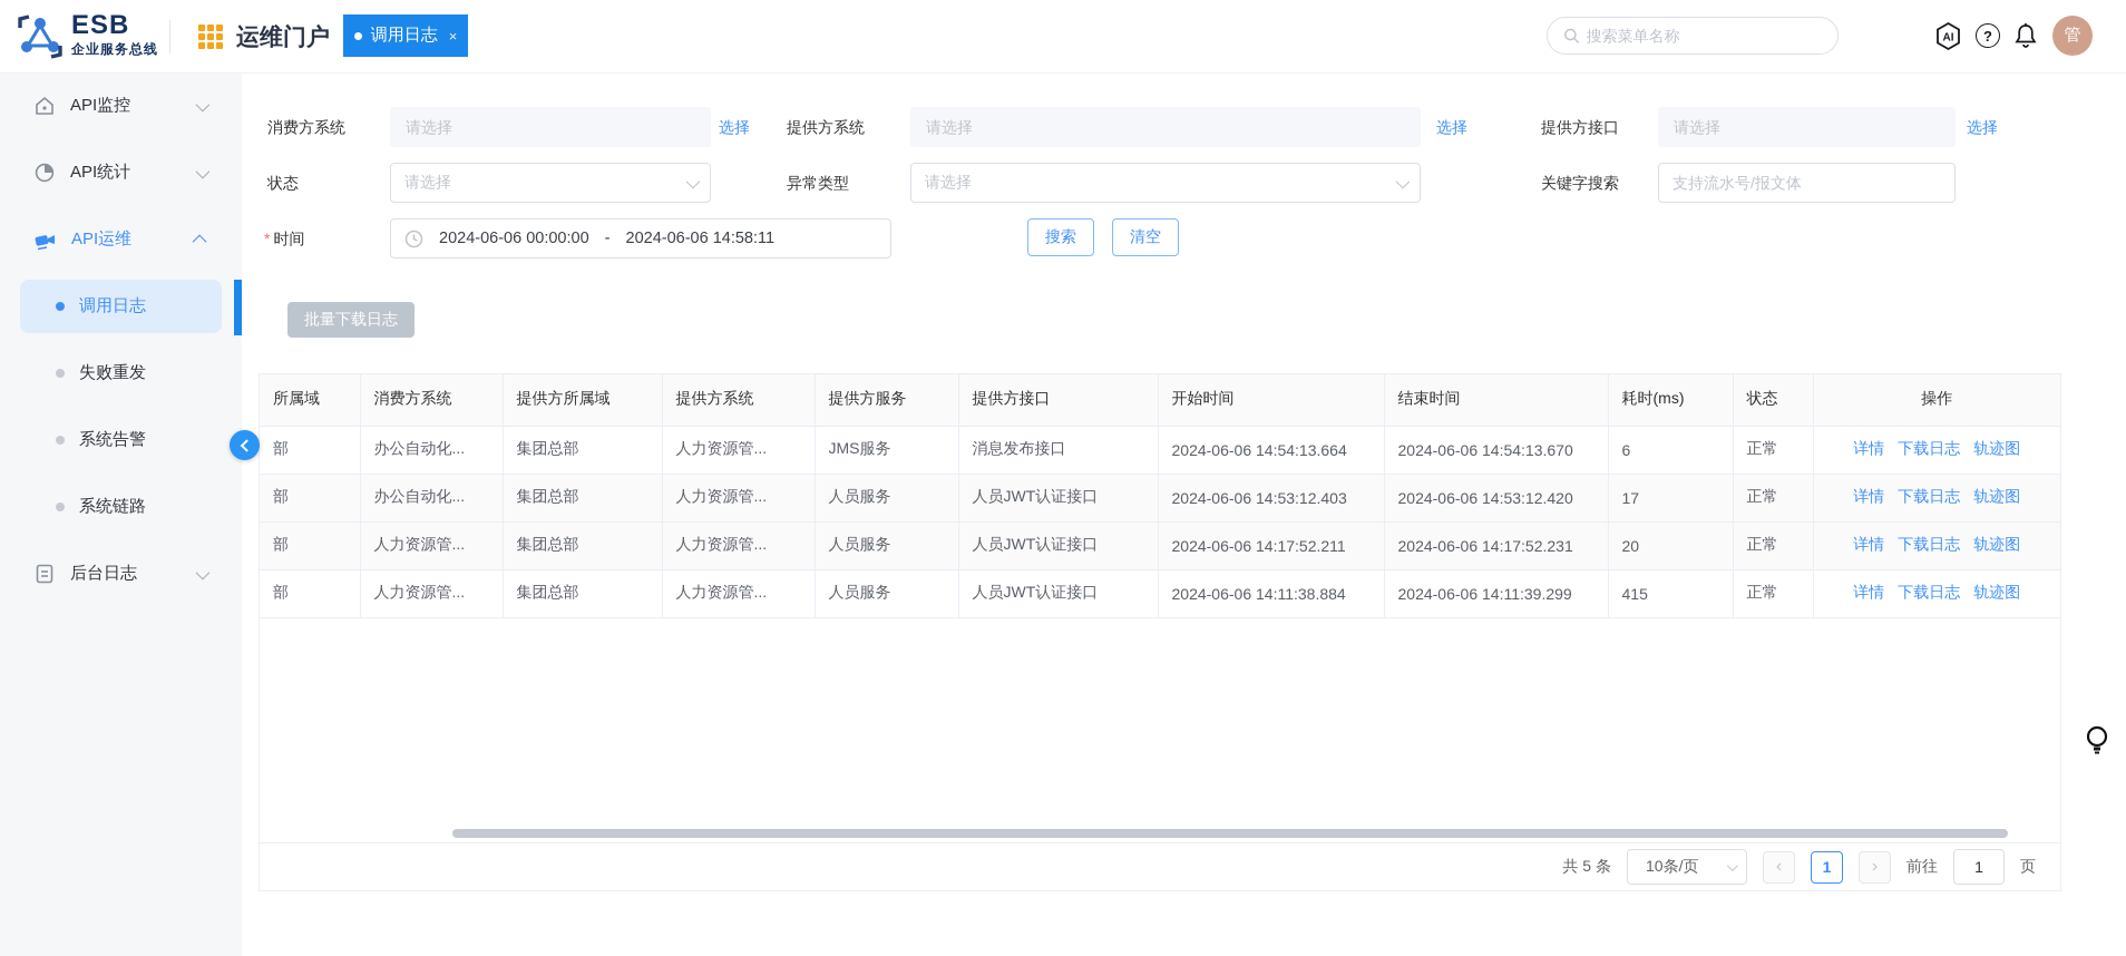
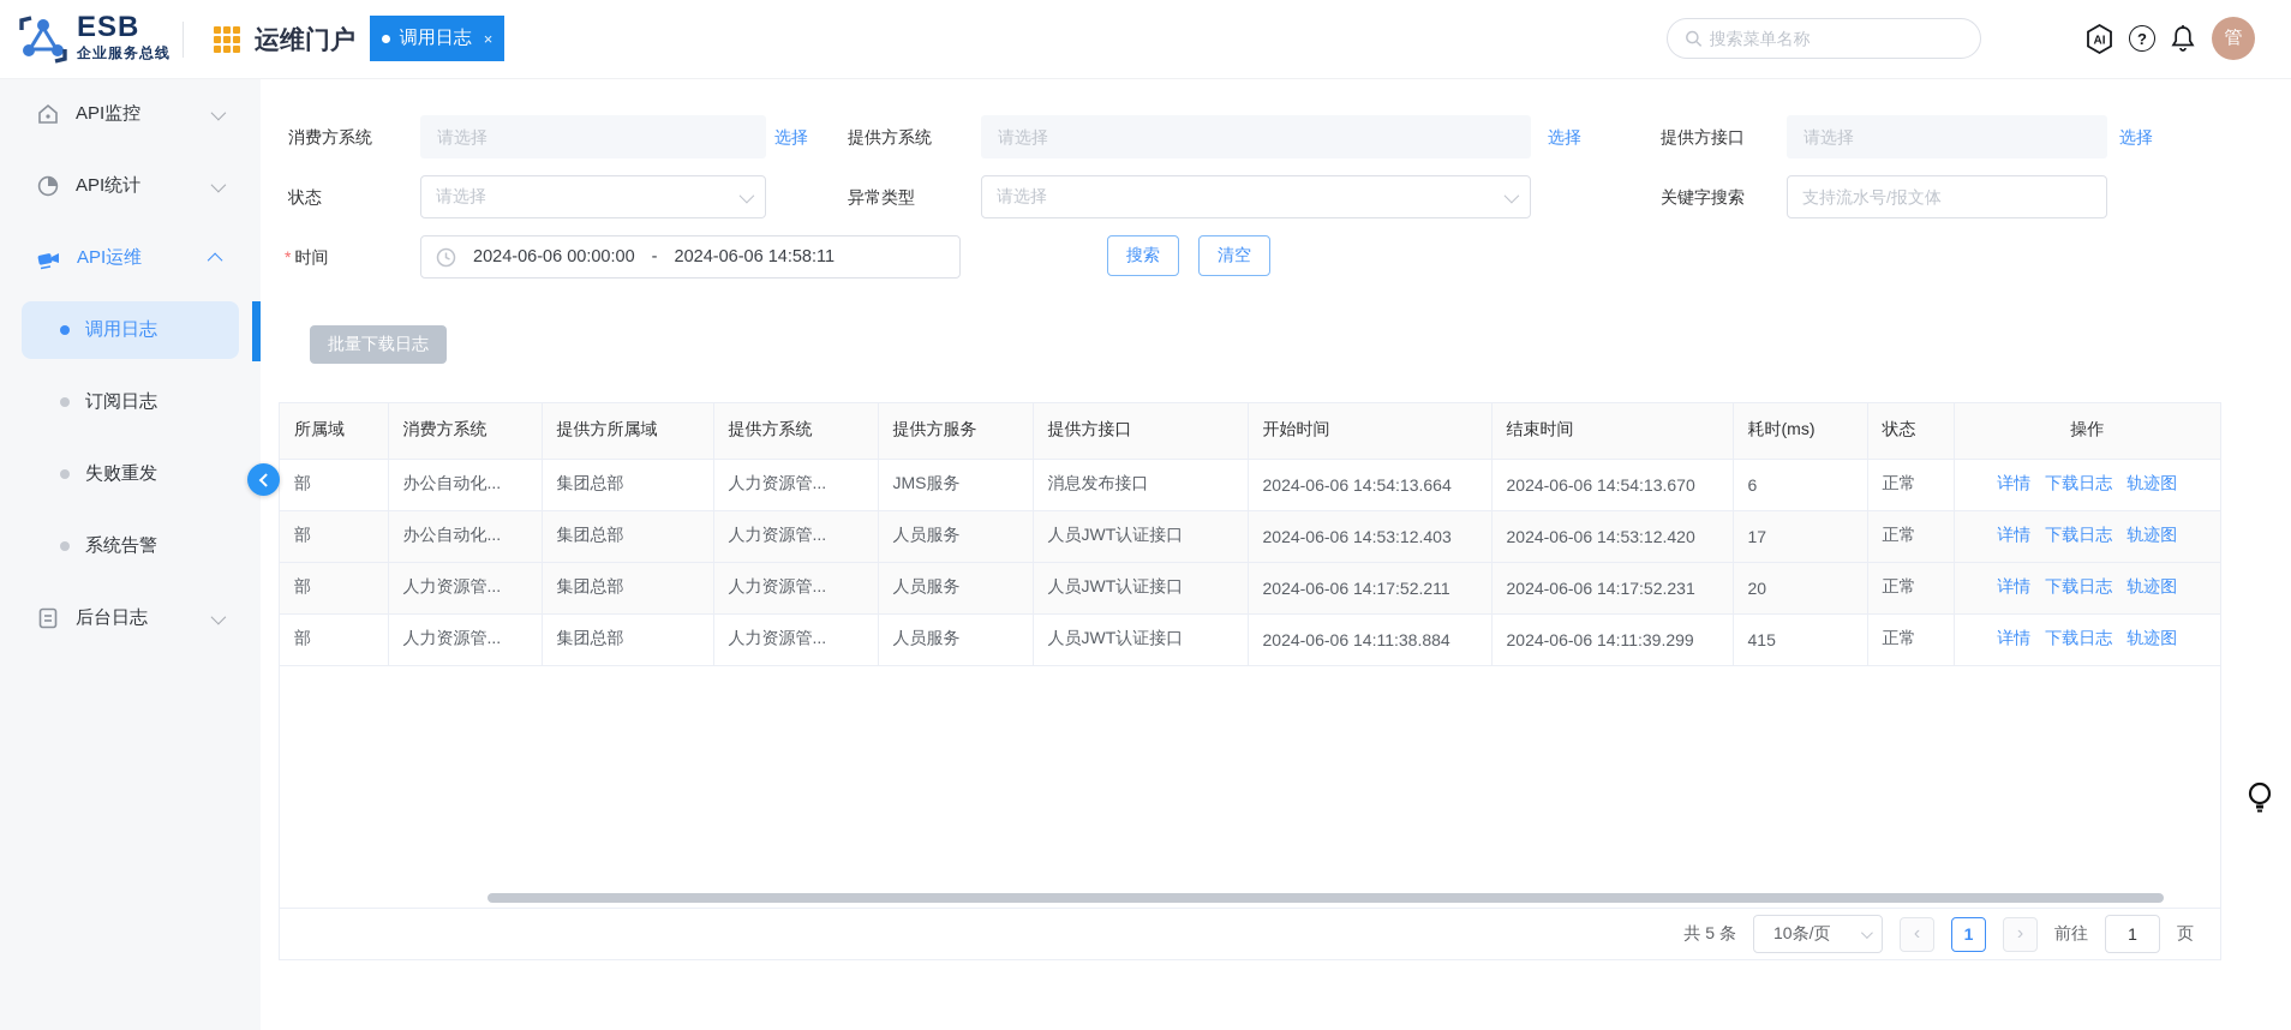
  ESB
  企业服务总线
  运维门户
  调用日志
  ×
  搜索菜单名称
  AI
  ?
  管
  API监控
  API统计
  API运维
  调用日志
+ 订阅日志
  失败重发
  系统告警
- 系统链路
  后台日志
  消费方系统
  请选择
  选择
  提供方系统
  请选择
  选择
  提供方接口
  请选择
  选择
  状态
  请选择
  异常类型
  请选择
  关键字搜索
  支持流水号/报文体
  * 时间
  2024-06-06 00:00:00
  -
  2024-06-06 14:58:11
  搜索
  清空
  批量下载日志
  所属域	消费方系统	提供方所属域	提供方系统	提供方服务	提供方接口	开始时间	结束时间	耗时(ms)	状态	操作
  部	办公自动化...	集团总部	人力资源管...	JMS服务	消息发布接口	2024-06-06 14:54:13.664	2024-06-06 14:54:13.670	6	正常	详情 下载日志 轨迹图
  部	办公自动化...	集团总部	人力资源管...	人员服务	人员JWT认证接口	2024-06-06 14:53:12.403	2024-06-06 14:53:12.420	17	正常	详情 下载日志 轨迹图
  部	人力资源管...	集团总部	人力资源管...	人员服务	人员JWT认证接口	2024-06-06 14:17:52.211	2024-06-06 14:17:52.231	20	正常	详情 下载日志 轨迹图
  部	人力资源管...	集团总部	人力资源管...	人员服务	人员JWT认证接口	2024-06-06 14:11:38.884	2024-06-06 14:11:39.299	415	正常	详情 下载日志 轨迹图
  共 5 条
  10条/页
  ‹
  1
  ›
  前往
  1
  页
